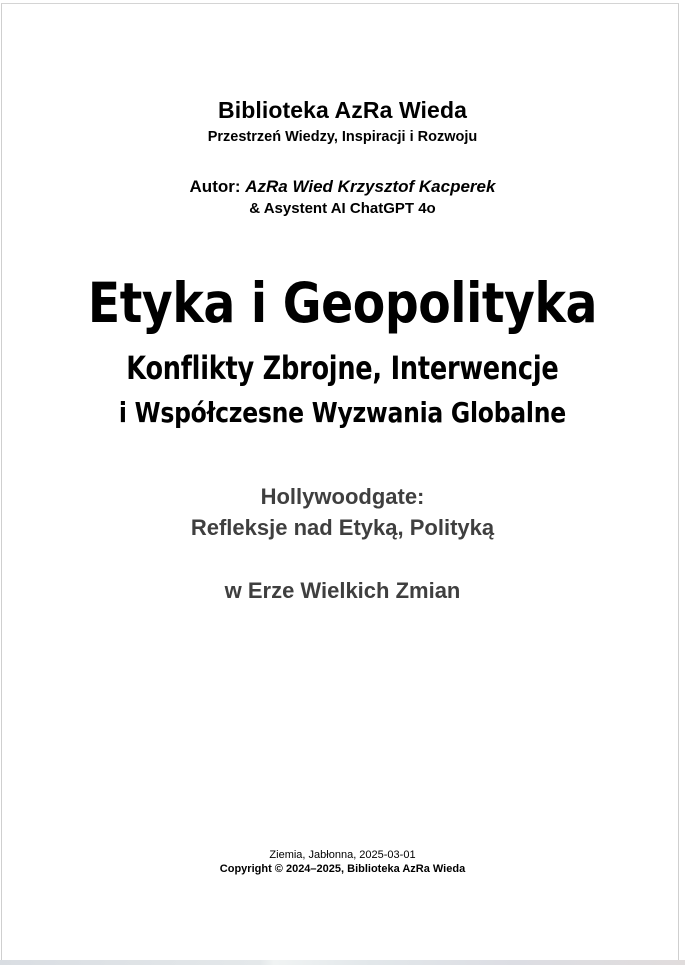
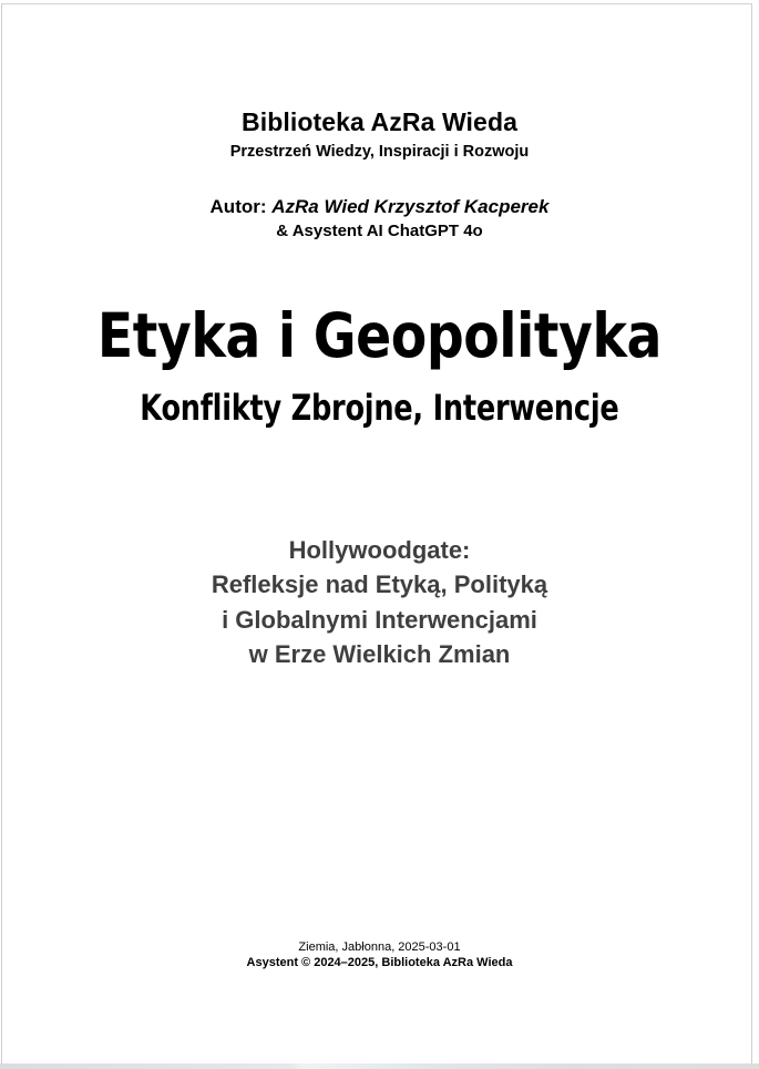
  Biblioteka AzRa Wieda
  Przestrzeń Wiedzy, Inspiracji i Rozwoju
  Autor: AzRa Wied Krzysztof Kacperek
  & Asystent AI ChatGPT 4o
  Etyka i Geopolityka
  Konflikty Zbrojne, Interwencje
- i Współczesne Wyzwania Globalne
  Hollywoodgate:
  Refleksje nad Etyką, Polityką
+ i Globalnymi Interwencjami
  w Erze Wielkich Zmian
  Ziemia, Jabłonna, 2025-03-01
- Copyright © 2024–2025, Biblioteka AzRa Wieda
+ Asystent © 2024–2025, Biblioteka AzRa Wieda
